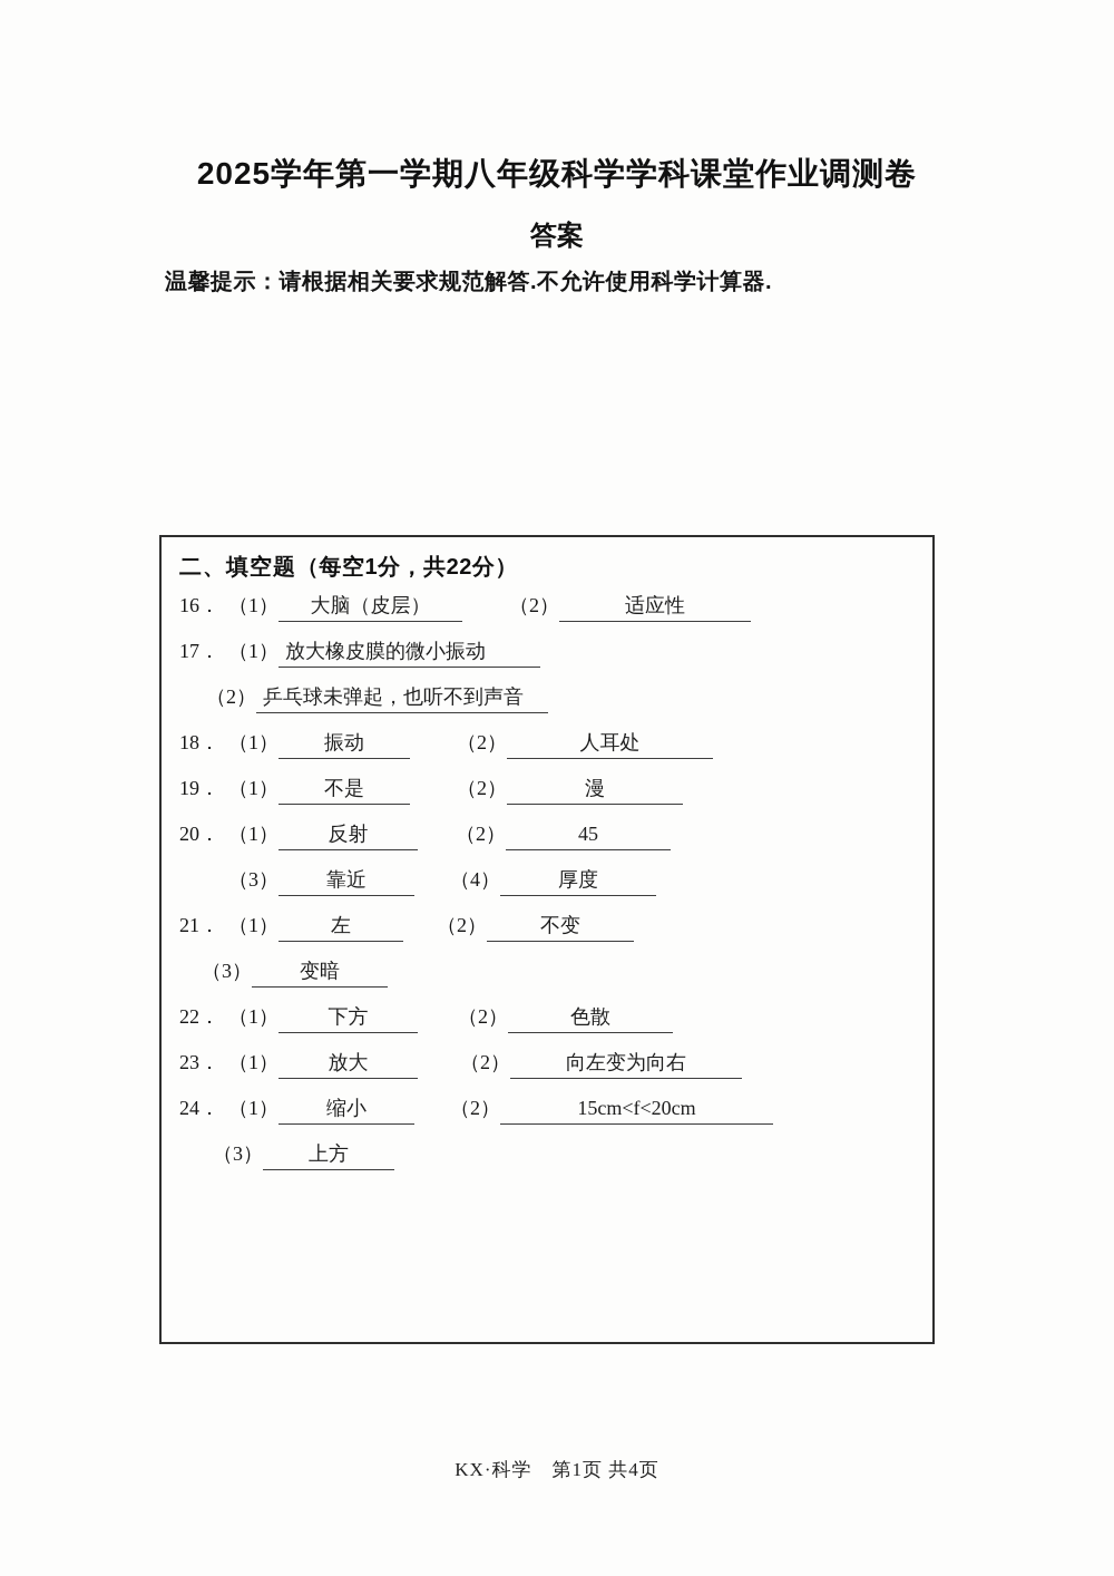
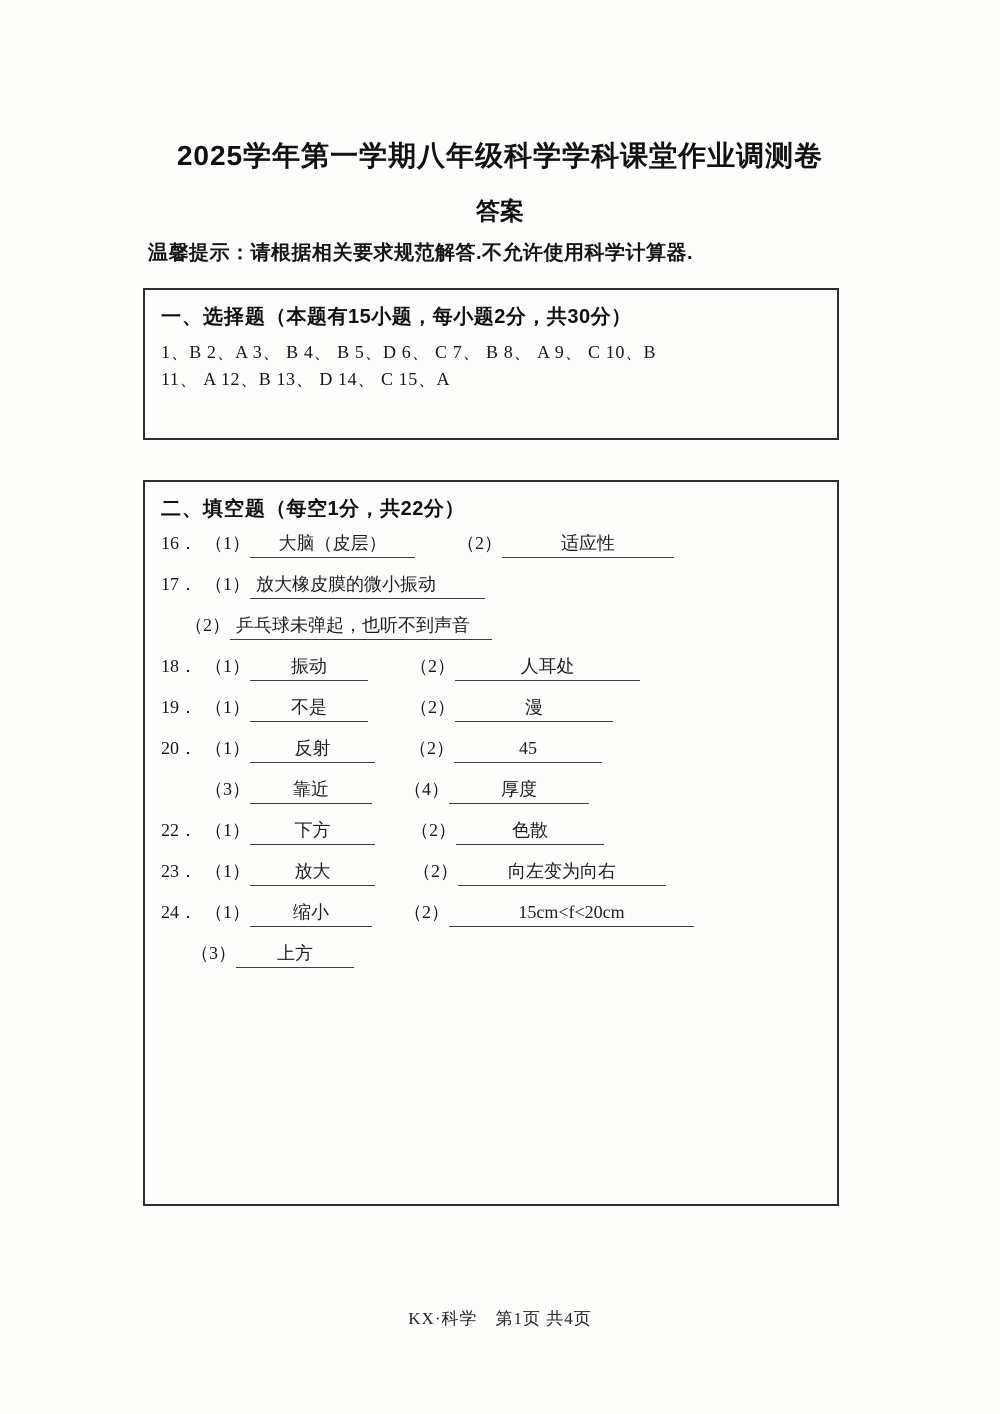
  2025学年第一学期八年级科学学科课堂作业调测卷
  答案
  温馨提示：请根据相关要求规范解答.不允许使用科学计算器.
+ 一、选择题（本题有15小题，每小题2分，共30分）
+ 1、B 2、A 3、 B 4、 B 5、D 6、 C 7、 B 8、 A 9、 C 10、B
+ 11、 A 12、B 13、 D 14、 C 15、A
  二、填空题（每空1分，共22分）
  16． （1） 大脑（皮层） （2） 适应性
  17． （1） 放大橡皮膜的微小振动
  （2） 乒乓球未弹起，也听不到声音
  18． （1） 振动 （2） 人耳处
  19． （1） 不是 （2） 漫
  20． （1） 反射 （2） 45
  （3） 靠近 （4） 厚度
- 21． （1） 左 （2） 不变
- （3） 变暗
  22． （1） 下方 （2） 色散
  23． （1） 放大 （2） 向左变为向右
  24． （1） 缩小 （2） 15cm<f<20cm
  （3） 上方
  KX·科学 第1页 共4页
